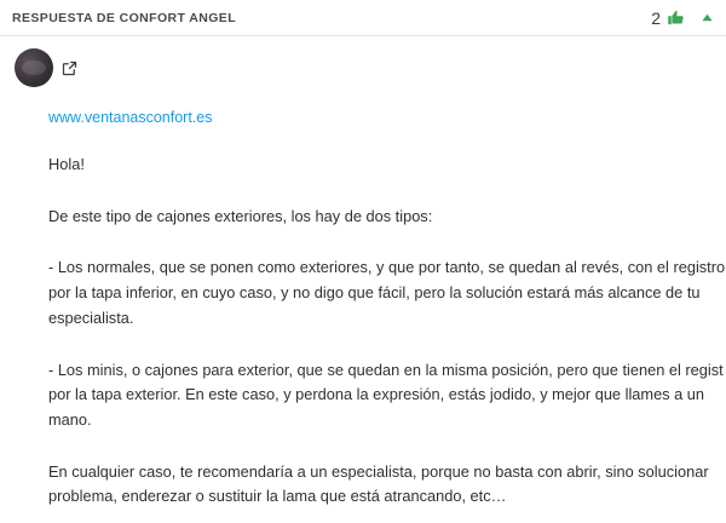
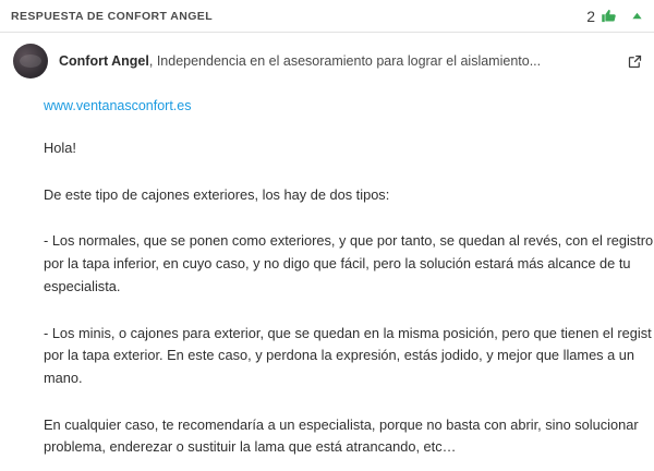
  RESPUESTA DE CONFORT ANGEL
  2
+ Confort Angel, Independencia en el asesoramiento para lograr el aislamiento...
  www.ventanasconfort.es
  Hola!
  De este tipo de cajones exteriores, los hay de dos tipos:
  - Los normales, que se ponen como exteriores, y que por tanto, se quedan al revés, con el registro
  por la tapa inferior, en cuyo caso, y no digo que fácil, pero la solución estará más alcance de tu
  especialista.
  - Los minis, o cajones para exterior, que se quedan en la misma posición, pero que tienen el regist
  por la tapa exterior. En este caso, y perdona la expresión, estás jodido, y mejor que llames a un
  mano.
  En cualquier caso, te recomendaría a un especialista, porque no basta con abrir, sino solucionar
  problema, enderezar o sustituir la lama que está atrancando, etc…
